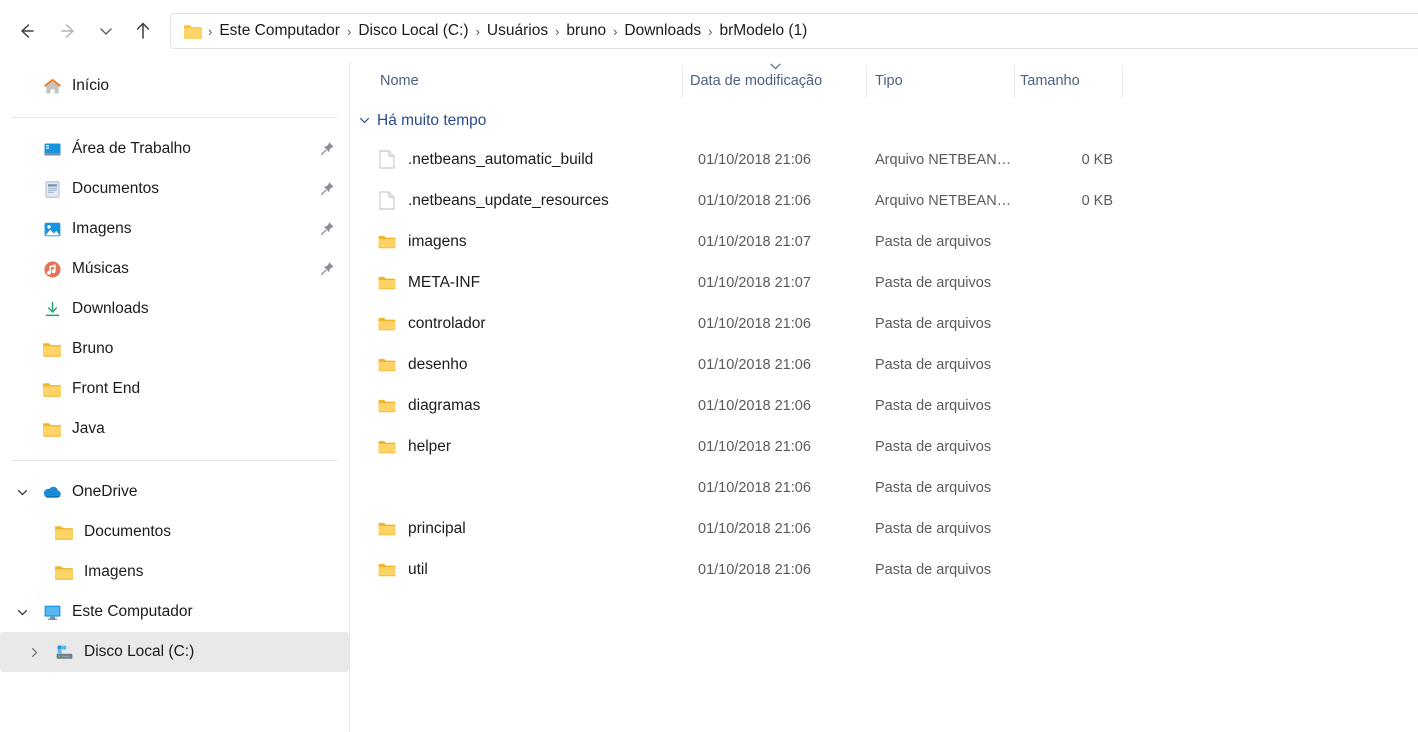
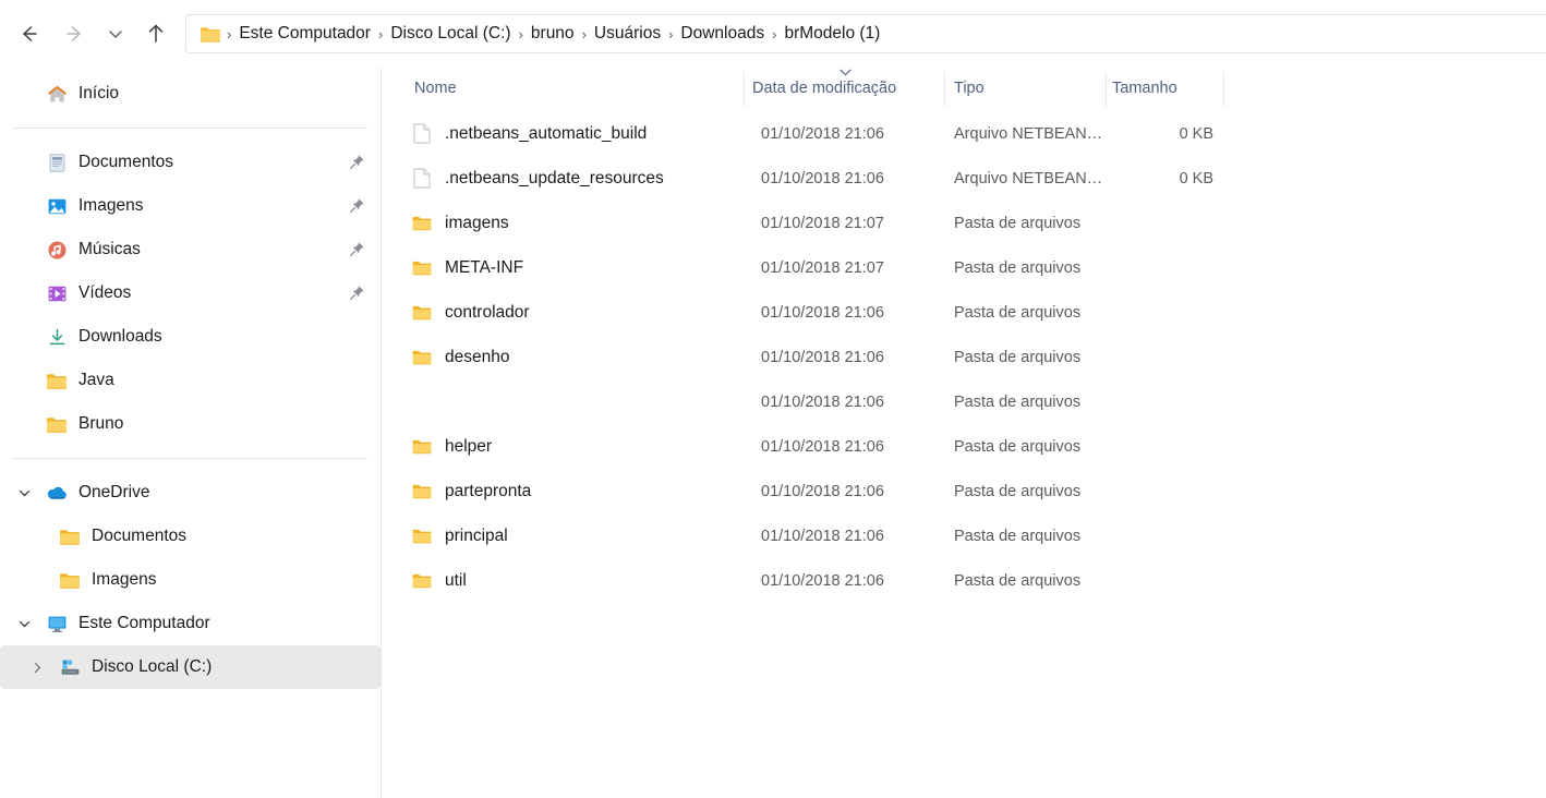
  ›
  Este Computador
  ›
  Disco Local (C:)
  ›
- Usuários
+ bruno
  ›
- bruno
+ Usuários
  ›
  Downloads
  ›
  brModelo (1)
  Início
- Área de Trabalho
  Documentos
  Imagens
  Músicas
+ Vídeos
  Downloads
- Bruno
+ Java
- Front End
- Java
+ Bruno
  OneDrive
  Documentos
  Imagens
  Este Computador
  Disco Local (C:)
  Nome
  Data de modificação
  Tipo
  Tamanho
- Há muito tempo
  .netbeans_automatic_build
  01/10/2018 21:06
  Arquivo NETBEAN…
  0 KB
  .netbeans_update_resources
  01/10/2018 21:06
  Arquivo NETBEAN…
  0 KB
  imagens
  01/10/2018 21:07
  Pasta de arquivos
  META-INF
  01/10/2018 21:07
  Pasta de arquivos
  controlador
  01/10/2018 21:06
  Pasta de arquivos
  desenho
  01/10/2018 21:06
  Pasta de arquivos
- diagramas
  01/10/2018 21:06
  Pasta de arquivos
  helper
  01/10/2018 21:06
  Pasta de arquivos
+ partepronta
  01/10/2018 21:06
  Pasta de arquivos
  principal
  01/10/2018 21:06
  Pasta de arquivos
  util
  01/10/2018 21:06
  Pasta de arquivos
